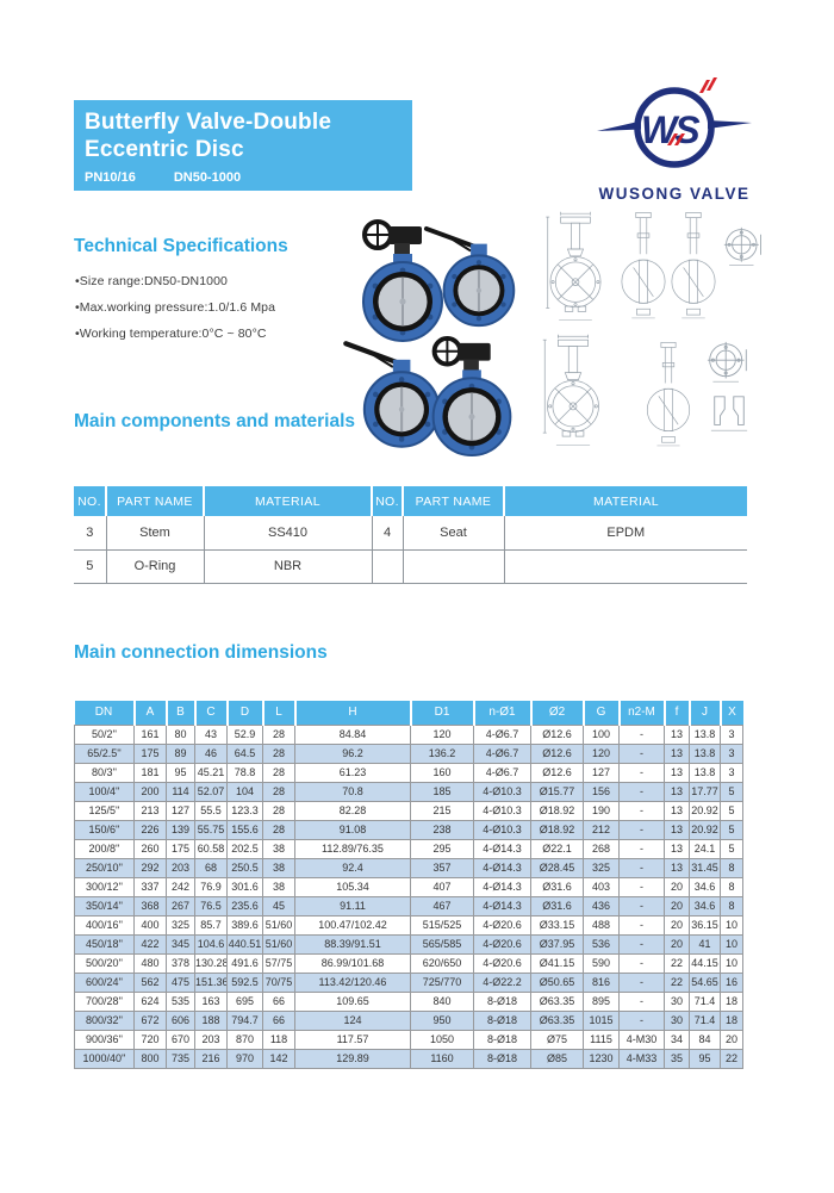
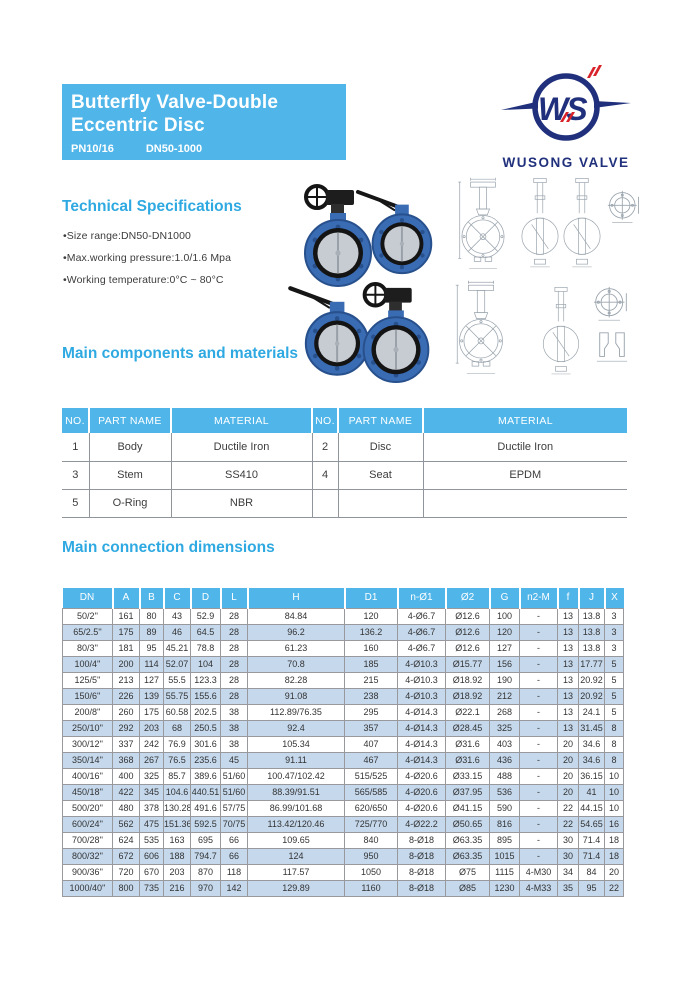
  Butterfly Valve-Double
  Eccentric Disc
  PN10/16
  DN50-1000
  WS
  WUSONG VALVE
  Technical Specifications
  •Size range:DN50-DN1000
  •Max.working pressure:1.0/1.6 Mpa
  •Working temperature:0°C ~ 80°C
  Main components and materials
  NO.	PART NAME	MATERIAL	NO.	PART NAME	MATERIAL
+ 1	Body	Ductile Iron	2	Disc	Ductile Iron
  3	Stem	SS410	4	Seat	EPDM
  5	O-Ring	NBR
  Main connection dimensions
  DN	A	B	C	D	L	H	D1	n-Ø1	Ø2	G	n2-M	f	J	X
  50/2''	161	80	43	52.9	28	84.84	120	4-Ø6.7	Ø12.6	100	-	13	13.8	3
  65/2.5''	175	89	46	64.5	28	96.2	136.2	4-Ø6.7	Ø12.6	120	-	13	13.8	3
  80/3''	181	95	45.21	78.8	28	61.23	160	4-Ø6.7	Ø12.6	127	-	13	13.8	3
  100/4''	200	114	52.07	104	28	70.8	185	4-Ø10.3	Ø15.77	156	-	13	17.77	5
  125/5''	213	127	55.5	123.3	28	82.28	215	4-Ø10.3	Ø18.92	190	-	13	20.92	5
  150/6''	226	139	55.75	155.6	28	91.08	238	4-Ø10.3	Ø18.92	212	-	13	20.92	5
  200/8''	260	175	60.58	202.5	38	112.89/76.35	295	4-Ø14.3	Ø22.1	268	-	13	24.1	5
  250/10''	292	203	68	250.5	38	92.4	357	4-Ø14.3	Ø28.45	325	-	13	31.45	8
  300/12''	337	242	76.9	301.6	38	105.34	407	4-Ø14.3	Ø31.6	403	-	20	34.6	8
  350/14''	368	267	76.5	235.6	45	91.11	467	4-Ø14.3	Ø31.6	436	-	20	34.6	8
  400/16''	400	325	85.7	389.6	51/60	100.47/102.42	515/525	4-Ø20.6	Ø33.15	488	-	20	36.15	10
  450/18''	422	345	104.6	440.51	51/60	88.39/91.51	565/585	4-Ø20.6	Ø37.95	536	-	20	41	10
  500/20''	480	378	130.28	491.6	57/75	86.99/101.68	620/650	4-Ø20.6	Ø41.15	590	-	22	44.15	10
  600/24''	562	475	151.36	592.5	70/75	113.42/120.46	725/770	4-Ø22.2	Ø50.65	816	-	22	54.65	16
  700/28''	624	535	163	695	66	109.65	840	8-Ø18	Ø63.35	895	-	30	71.4	18
  800/32''	672	606	188	794.7	66	124	950	8-Ø18	Ø63.35	1015	-	30	71.4	18
  900/36''	720	670	203	870	118	117.57	1050	8-Ø18	Ø75	1115	4-M30	34	84	20
  1000/40''	800	735	216	970	142	129.89	1160	8-Ø18	Ø85	1230	4-M33	35	95	22
